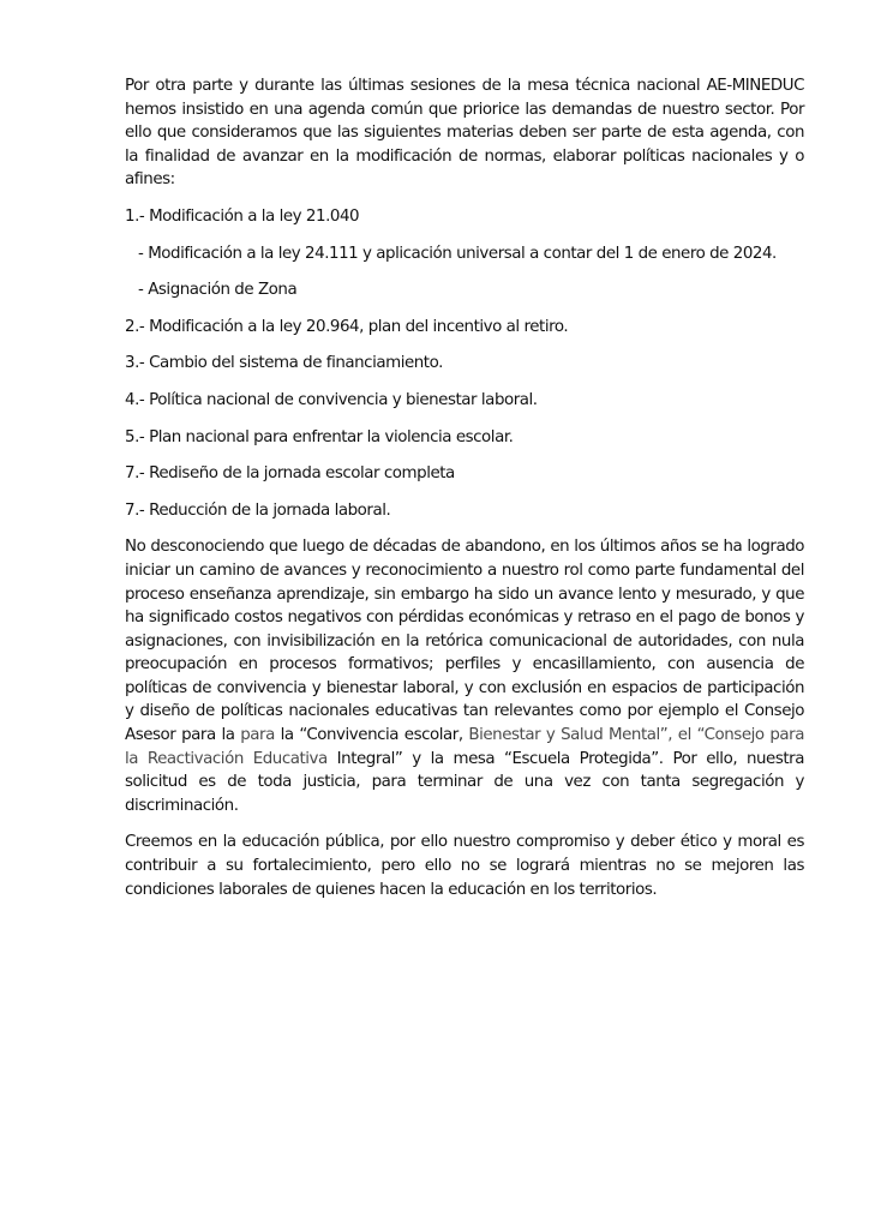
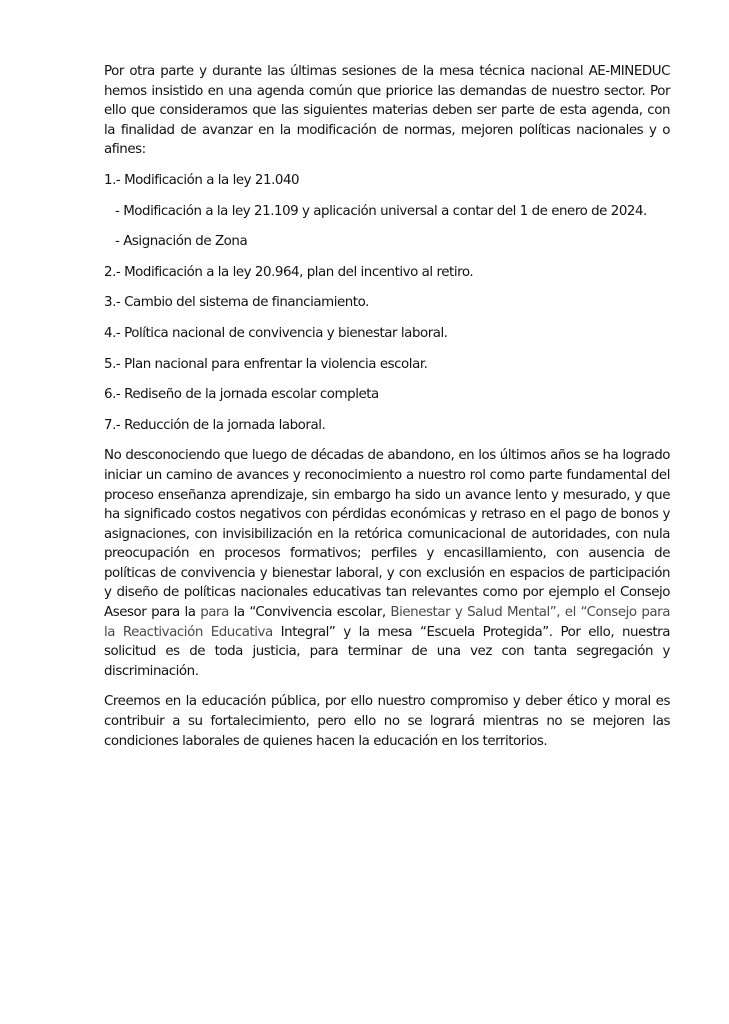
- Por otra parte y durante las últimas sesiones de la mesa técnica nacional AE-MINEDUC hemos insistido en una agenda común que priorice las demandas de nuestro sector. Por ello que consideramos que las siguientes materias deben ser parte de esta agenda, con la finalidad de avanzar en la modificación de normas, elaborar políticas nacionales y o afines:
+ Por otra parte y durante las últimas sesiones de la mesa técnica nacional AE-MINEDUC hemos insistido en una agenda común que priorice las demandas de nuestro sector. Por ello que consideramos que las siguientes materias deben ser parte de esta agenda, con la finalidad de avanzar en la modificación de normas, mejoren políticas nacionales y o afines:
  1.- Modificación a la ley 21.040
- - Modificación a la ley 24.111 y aplicación universal a contar del 1 de enero de 2024.
+ - Modificación a la ley 21.109 y aplicación universal a contar del 1 de enero de 2024.
  - Asignación de Zona
  2.- Modificación a la ley 20.964, plan del incentivo al retiro.
  3.- Cambio del sistema de financiamiento.
  4.- Política nacional de convivencia y bienestar laboral.
  5.- Plan nacional para enfrentar la violencia escolar.
- 7.- Rediseño de la jornada escolar completa
+ 6.- Rediseño de la jornada escolar completa
  7.- Reducción de la jornada laboral.
  No desconociendo que luego de décadas de abandono, en los últimos años se ha logrado iniciar un camino de avances y reconocimiento a nuestro rol como parte fundamental del proceso enseñanza aprendizaje, sin embargo ha sido un avance lento y mesurado, y que ha significado costos negativos con pérdidas económicas y retraso en el pago de bonos y asignaciones, con invisibilización en la retórica comunicacional de autoridades, con nula preocupación en procesos formativos; perfiles y encasillamiento, con ausencia de políticas de convivencia y bienestar laboral, y con exclusión en espacios de participación y diseño de políticas nacionales educativas tan relevantes como por ejemplo el Consejo Asesor para la para la “Convivencia escolar, Bienestar y Salud Mental”, el “Consejo para la Reactivación Educativa Integral” y la mesa “Escuela Protegida”. Por ello, nuestra solicitud es de toda justicia, para terminar de una vez con tanta segregación y discriminación.
  Creemos en la educación pública, por ello nuestro compromiso y deber ético y moral es contribuir a su fortalecimiento, pero ello no se logrará mientras no se mejoren las condiciones laborales de quienes hacen la educación en los territorios.
